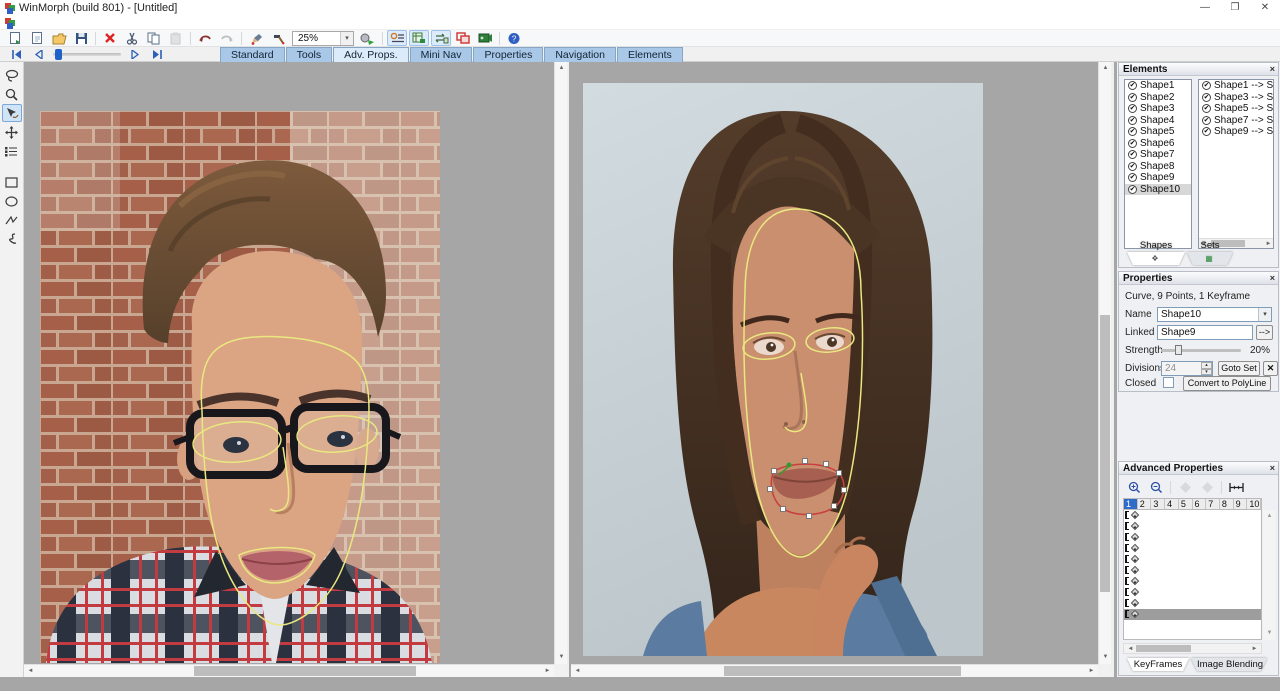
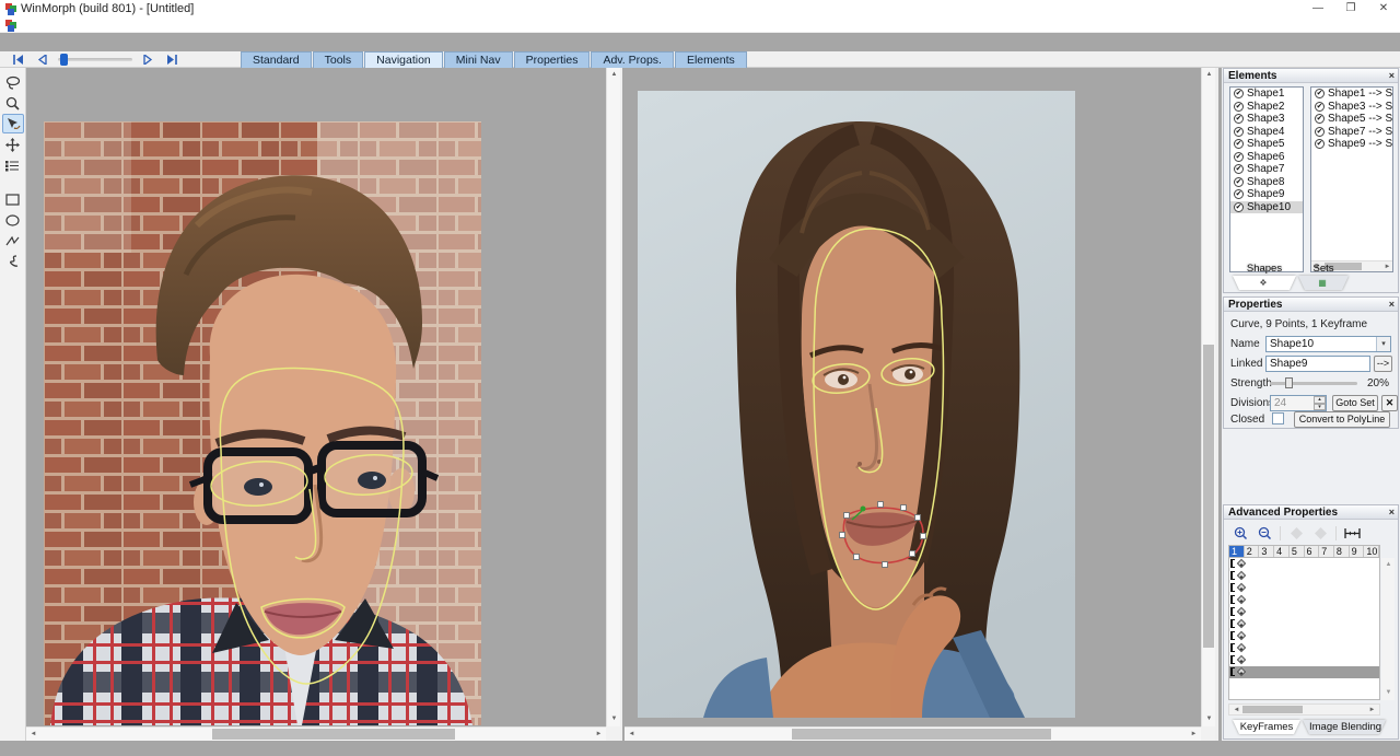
  WinMorph (build 801) - [Untitled]
  —
  ❐
  ✕
- 25%
- ?
  Standard
  Tools
- Adv. Props.
+ Navigation
  Mini Nav
  Properties
- Navigation
+ Adv. Props.
  Elements
  Elements
  ×
  Shape1
  Shape2
  Shape3
  Shape4
  Shape5
  Shape6
  Shape7
  Shape8
  Shape9
  Shape10
  Shape1 --> S
  Shape3 --> S
  Shape5 --> S
  Shape7 --> S
  Shape9 --> S
  ❖
  Shapes
  ▦
  Sets
  Properties
  ×
  Curve, 9 Points, 1 Keyframe
  Name
  Shape10
  Linked
  Shape9
  -->
  Strengt
  20%
  Division
  24
  Goto Set
  ✕
  Closed
  Convert to PolyLine
  Advanced Properties
  ×
  1
  2
  3
  4
  5
  6
  7
  8
  9
  10
  KeyFrames
  Image Blending
